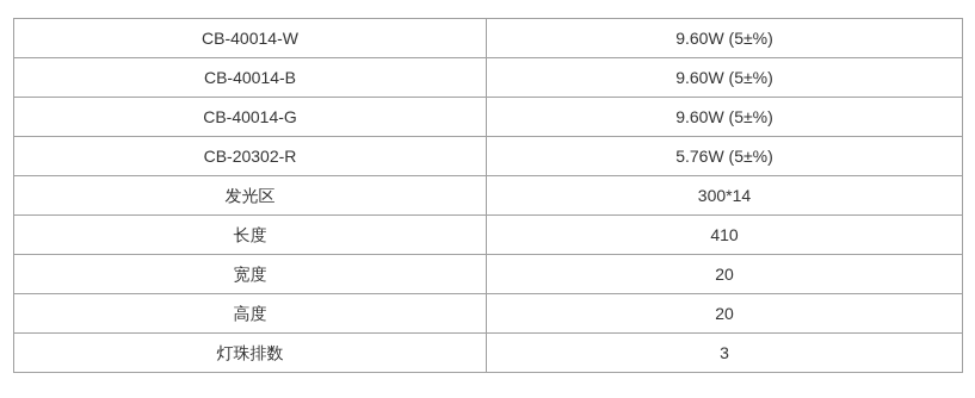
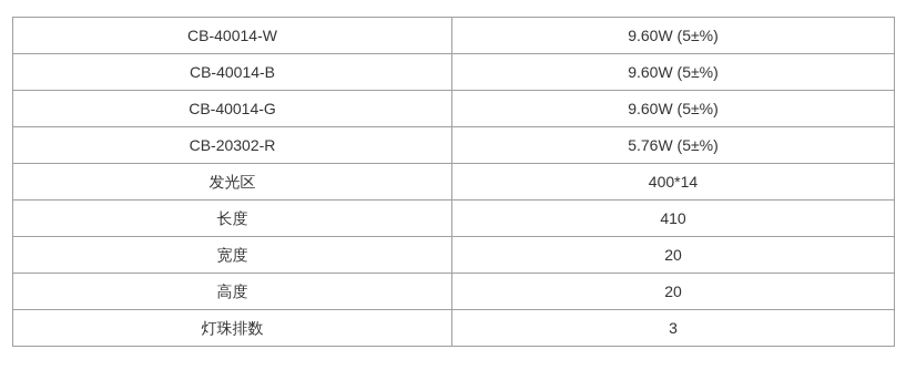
  CB-40014-W	9.60W (5±%)
  CB-40014-B	9.60W (5±%)
  CB-40014-G	9.60W (5±%)
  CB-20302-R	5.76W (5±%)
- 发光区	300*14
+ 发光区	400*14
  长度	410
  宽度	20
  高度	20
  灯珠排数	3
